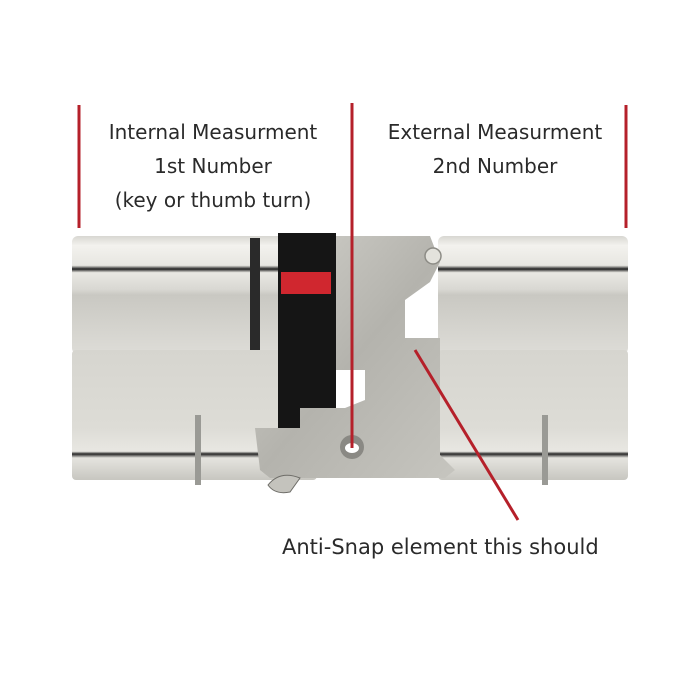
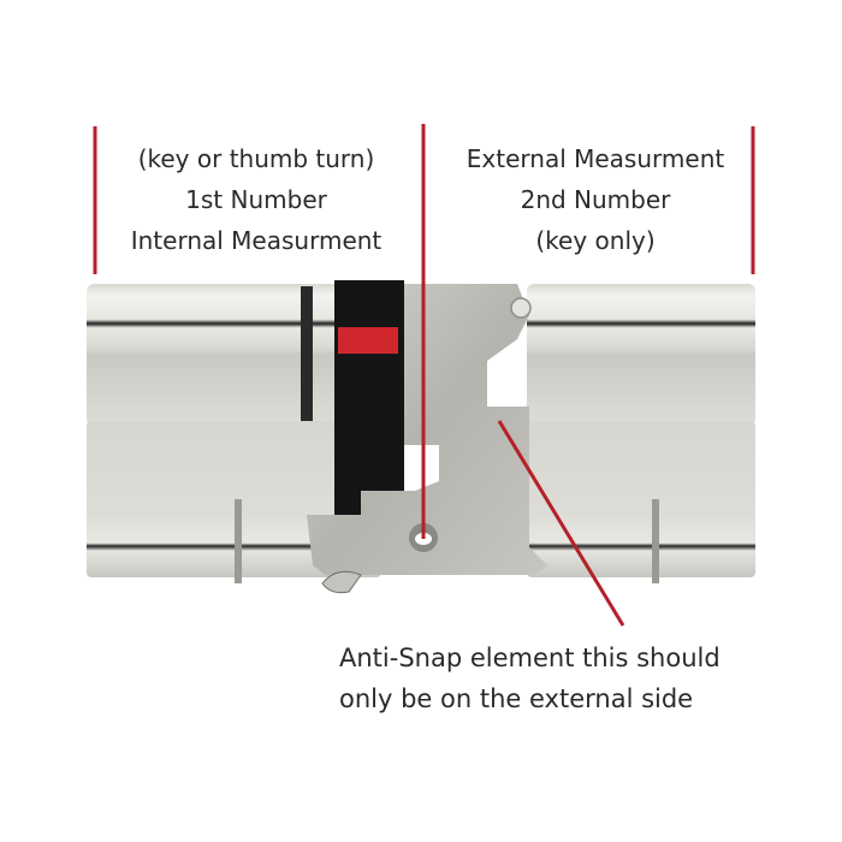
- Internal Measurment
+ (key or thumb turn)
  1st Number
- (key or thumb turn)
+ Internal Measurment
  External Measurment
  2nd Number
+ (key only)
  Anti-Snap element this should
+ only be on the external side
